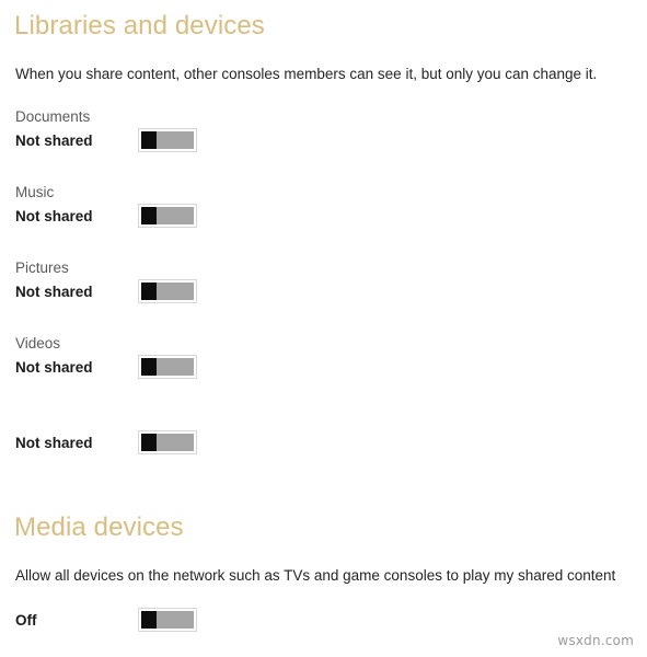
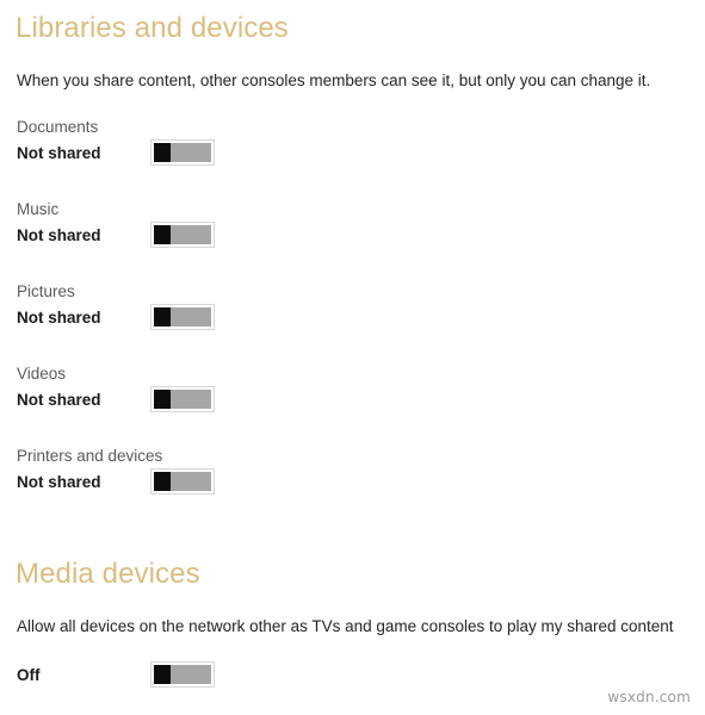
  Libraries and devices
  When you share content, other consoles members can see it, but only you can change it.
  Documents
  Not shared
  Music
  Not shared
  Pictures
  Not shared
  Videos
  Not shared
+ Printers and devices
  Not shared
  Media devices
- Allow all devices on the network such as TVs and game consoles to play my shared content
+ Allow all devices on the network other as TVs and game consoles to play my shared content
  Off
  wsxdn.com
